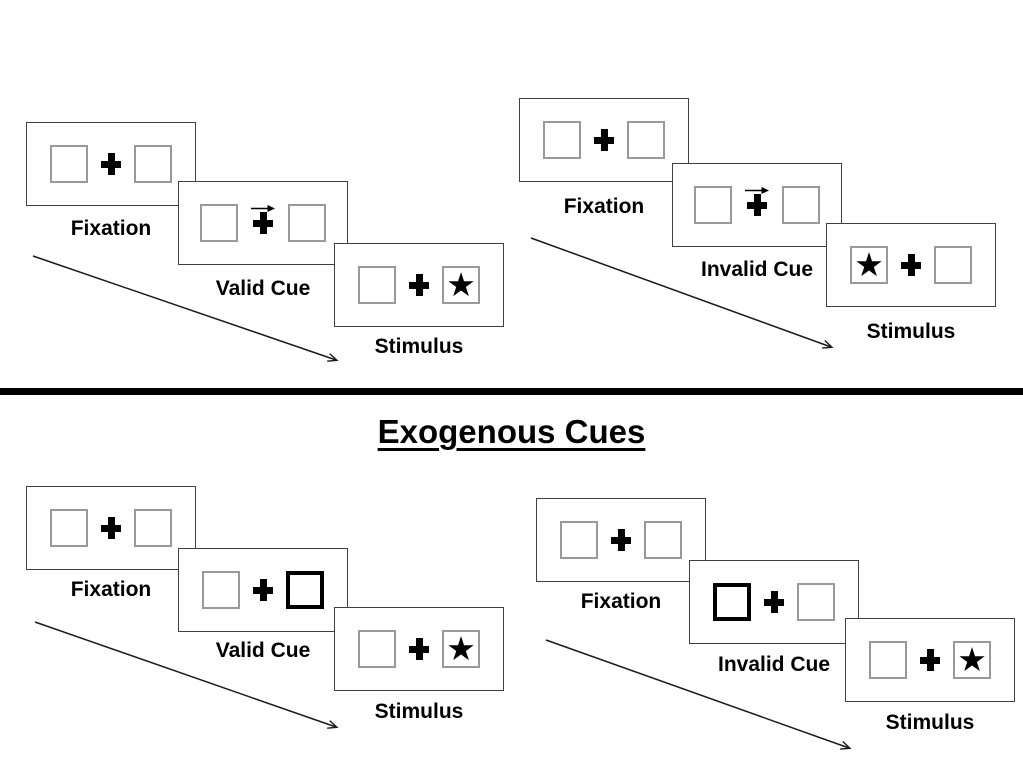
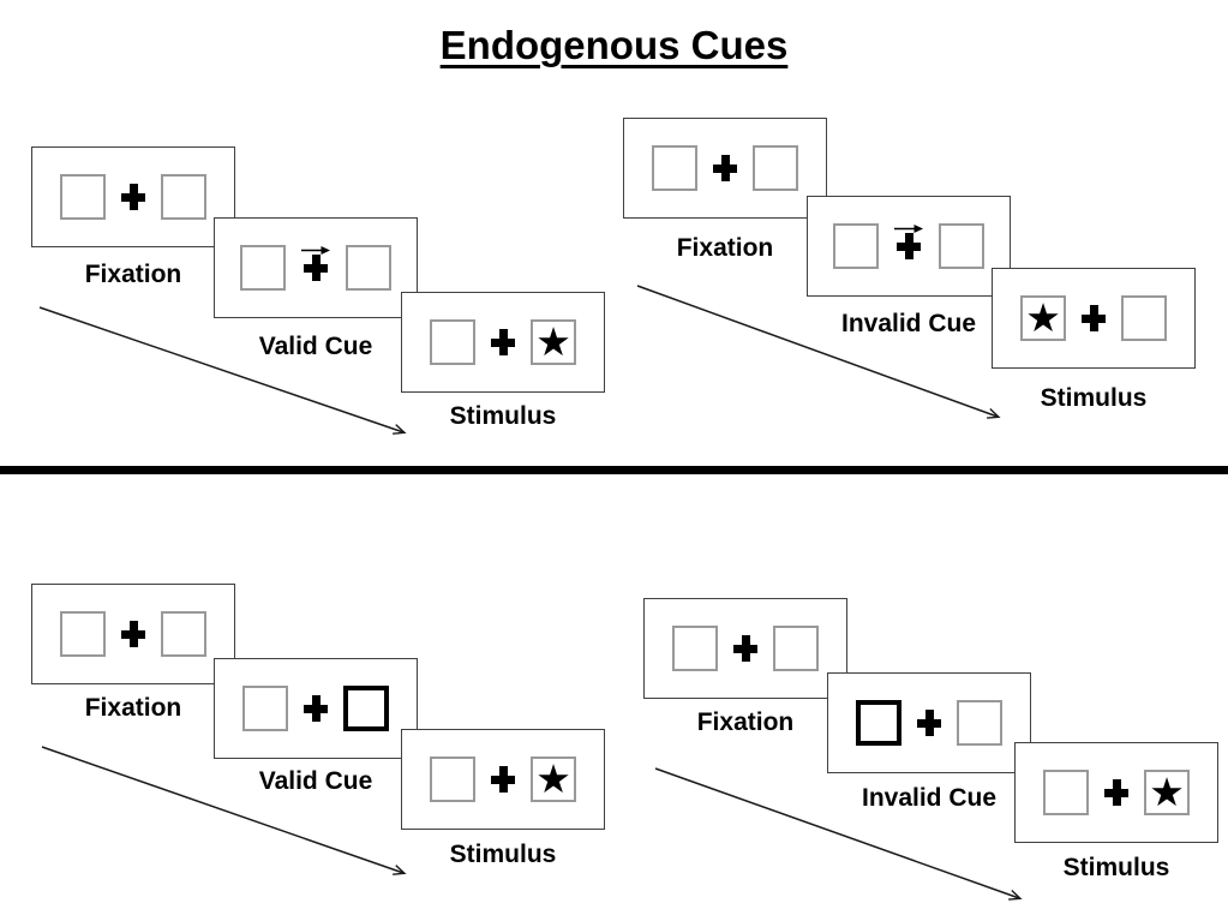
+ Endogenous Cues
  Fixation
  Valid Cue
  ★
  Stimulus
  Fixation
  Invalid Cue
  ★
  Stimulus
- Exogenous Cues
  Fixation
  Valid Cue
  ★
  Stimulus
  Fixation
  Invalid Cue
  ★
  Stimulus
